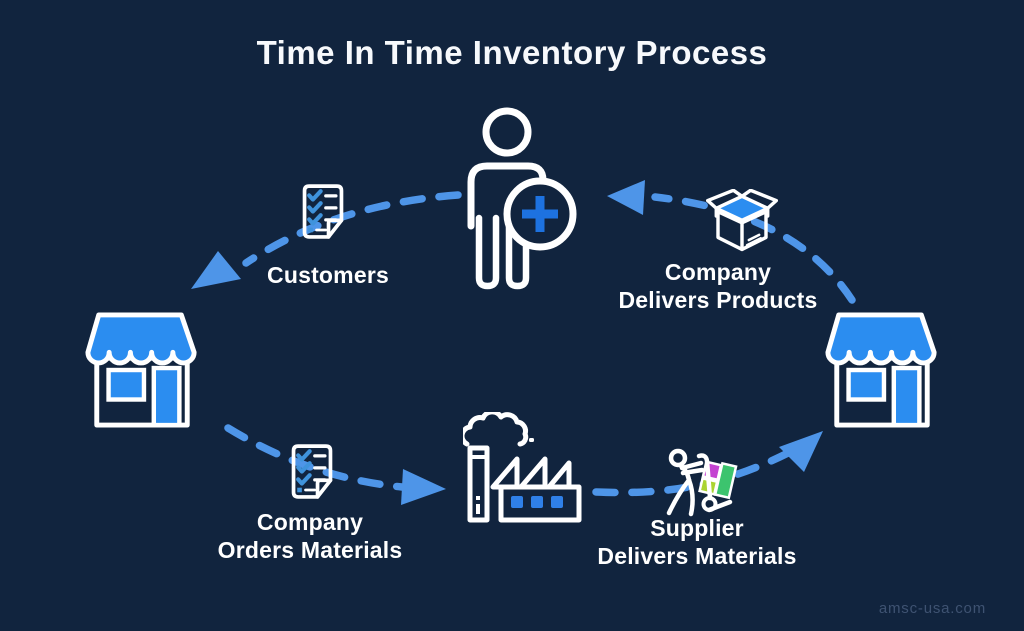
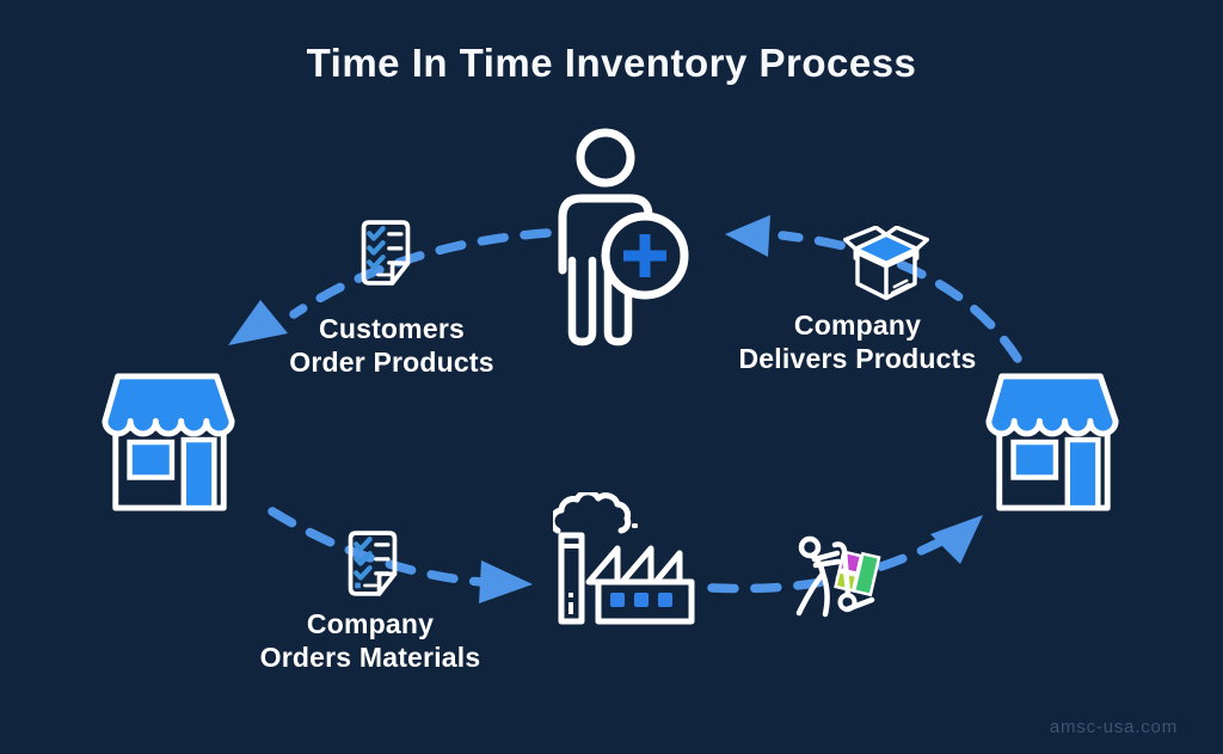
  Time In Time Inventory Process
  Customers
+ Order Products
  Company
  Delivers Products
  Company
  Orders Materials
- Supplier
- Delivers Materials
  amsc-usa.com
